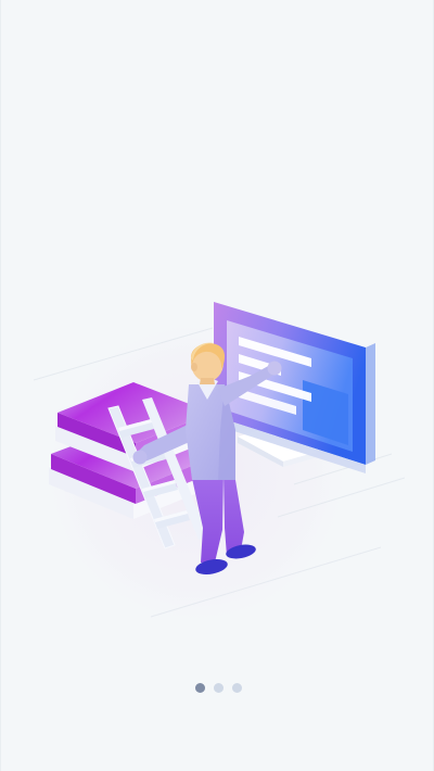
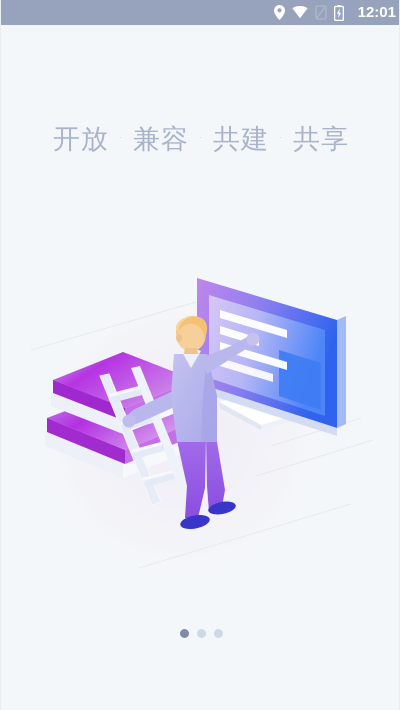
+ 12:01
+ 开放 · 兼容 · 共建 · 共享
